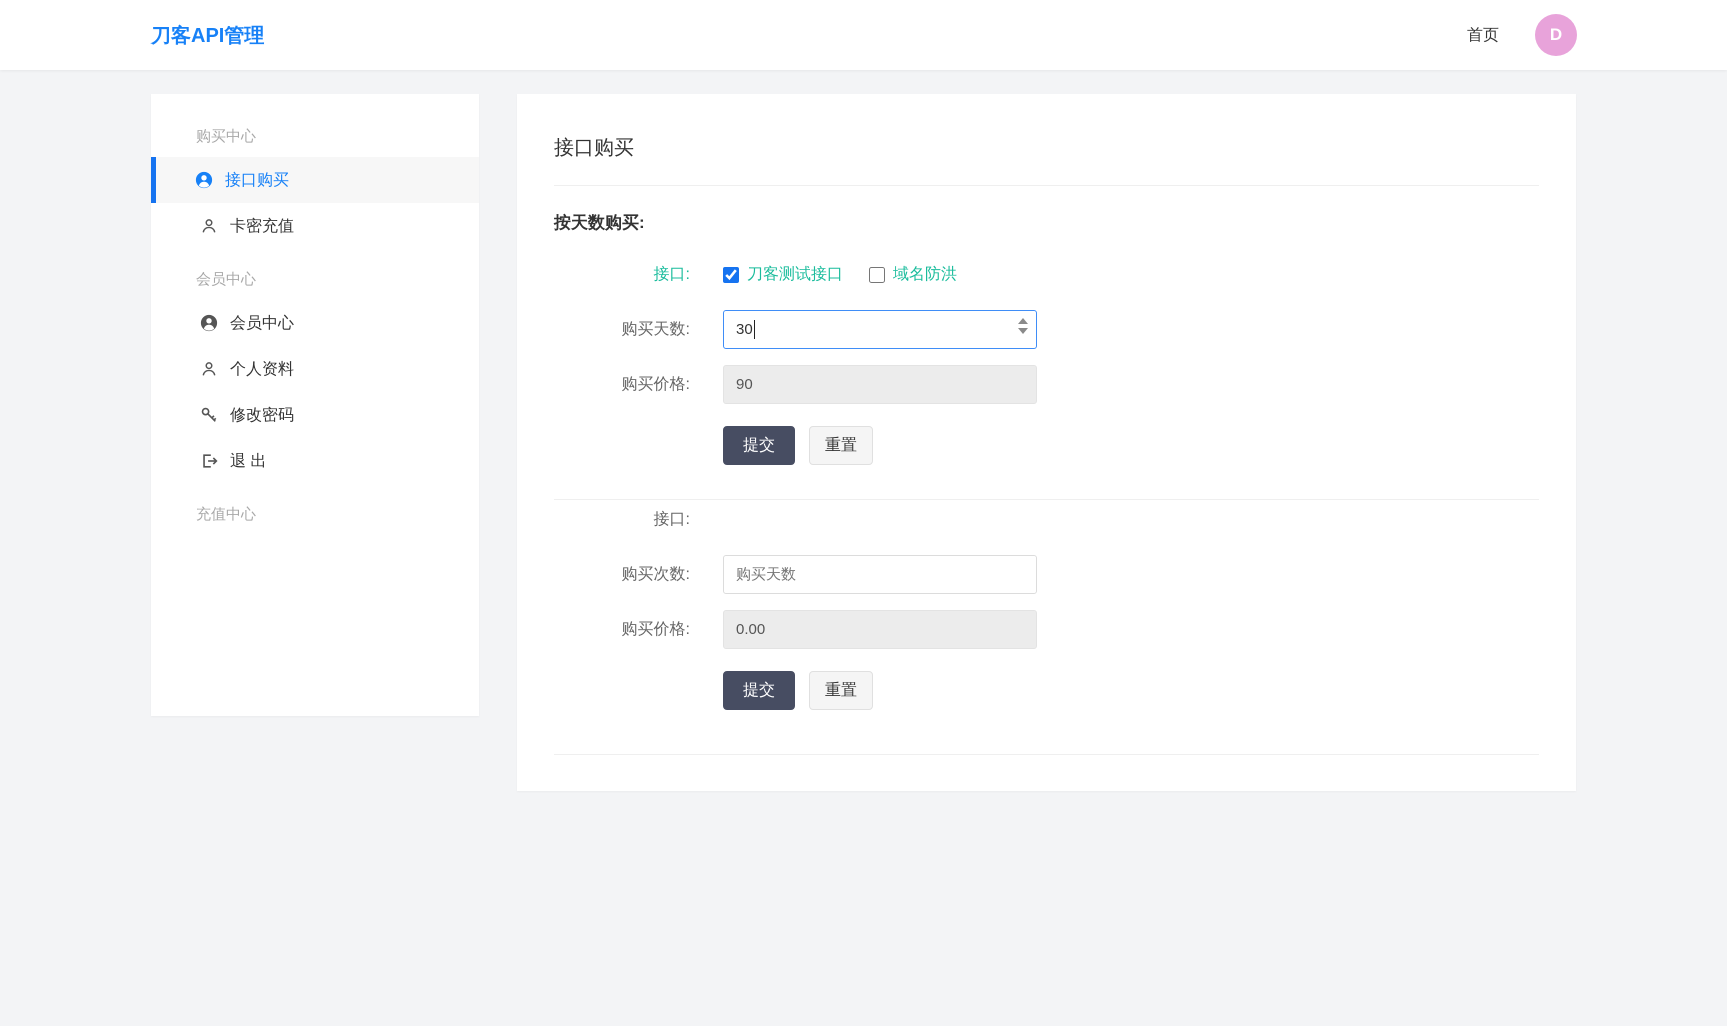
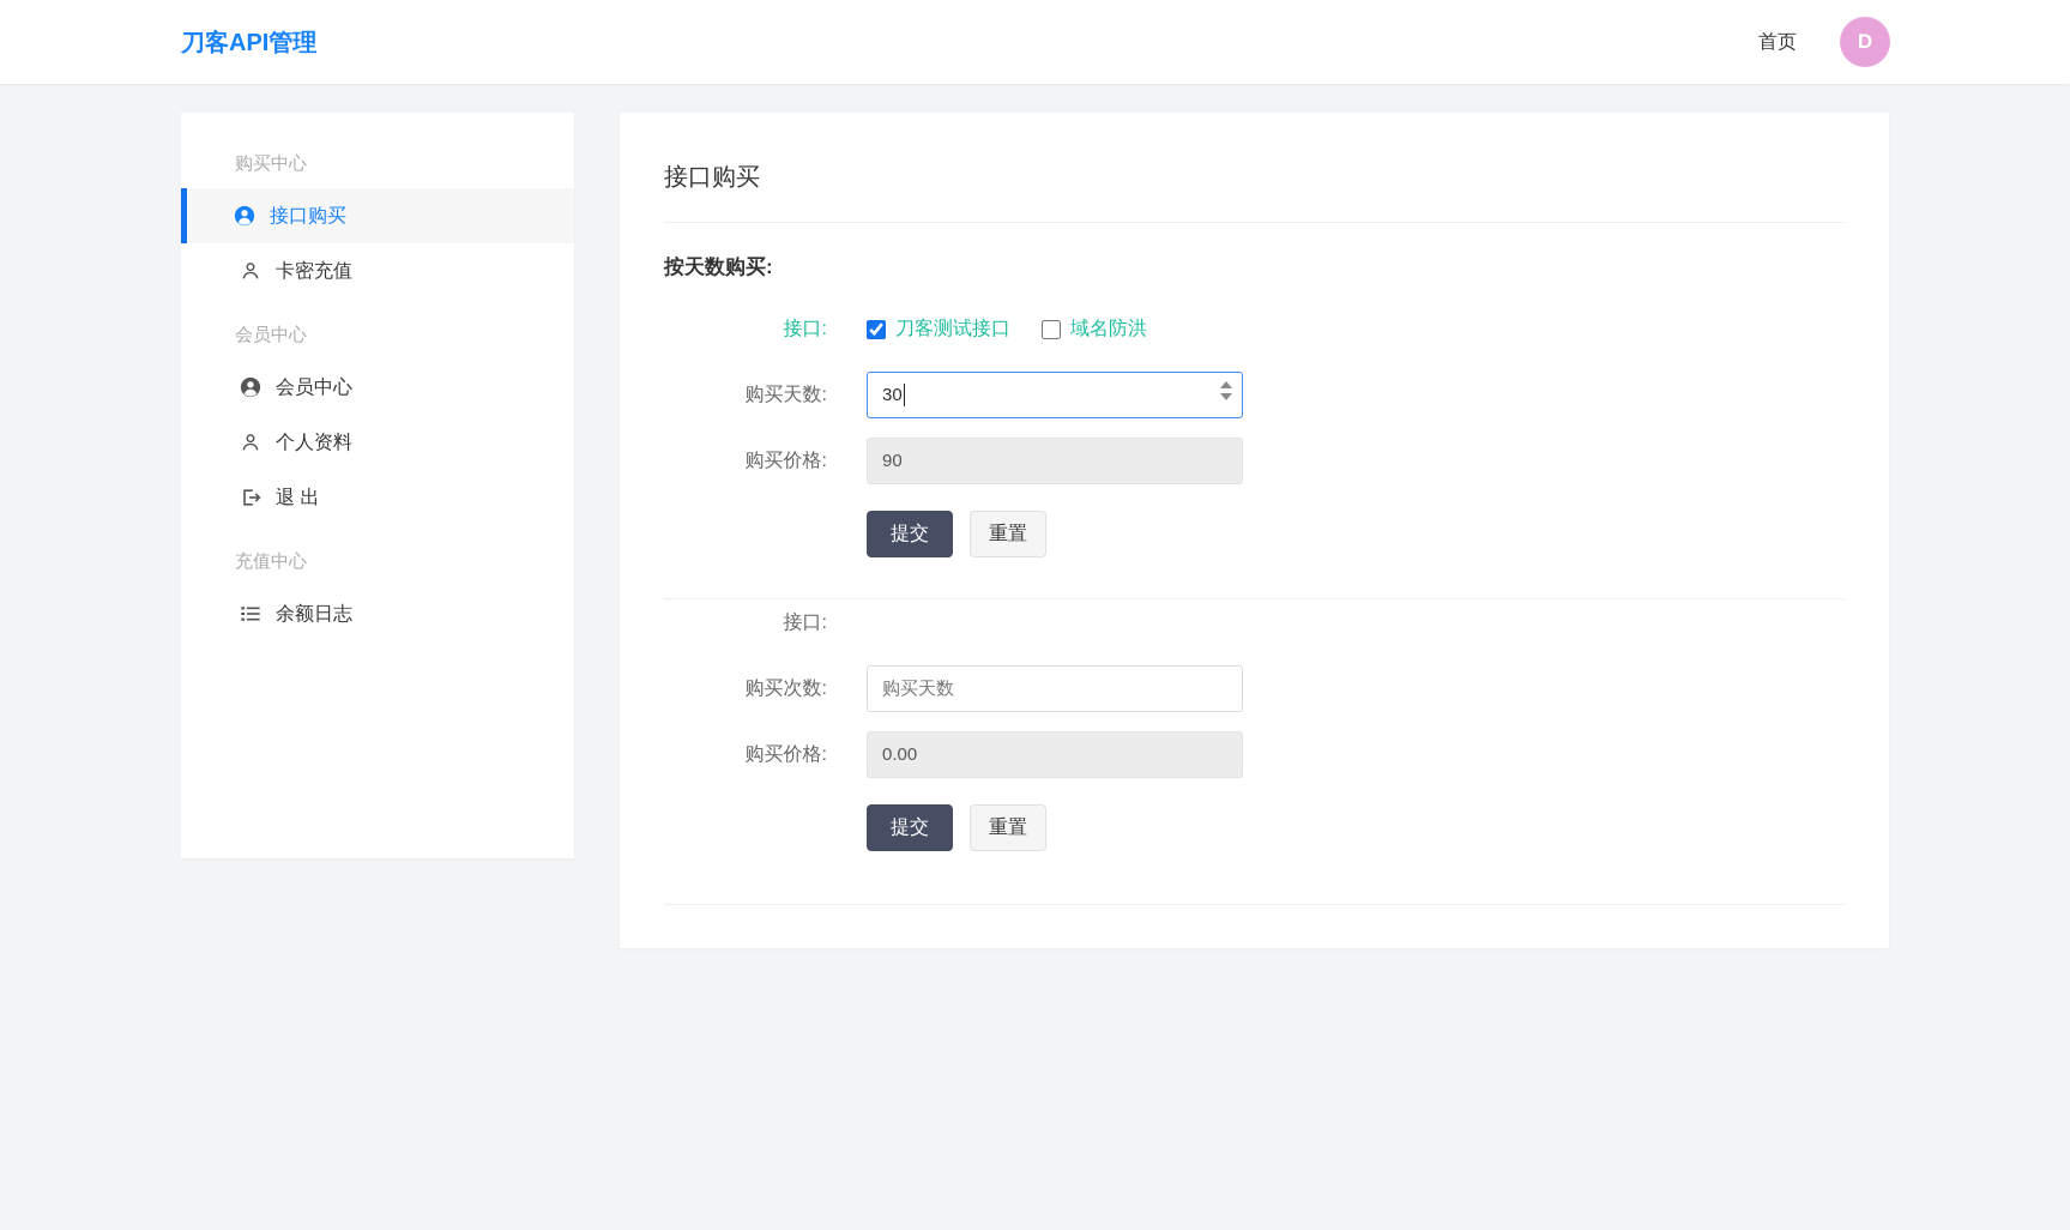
  刀客API管理
  首页
  D
  购买中心
  接口购买
  卡密充值
  会员中心
  会员中心
  个人资料
- 修改密码
  退 出
  充值中心
+ 余额日志
  接口购买
  按天数购买:
  接口:
  刀客测试接口
  域名防洪
  购买天数:
  30
  购买价格:
  90
  提交
  重置
  接口:
  购买次数:
  购买天数
  购买价格:
  0.00
  提交
  重置
